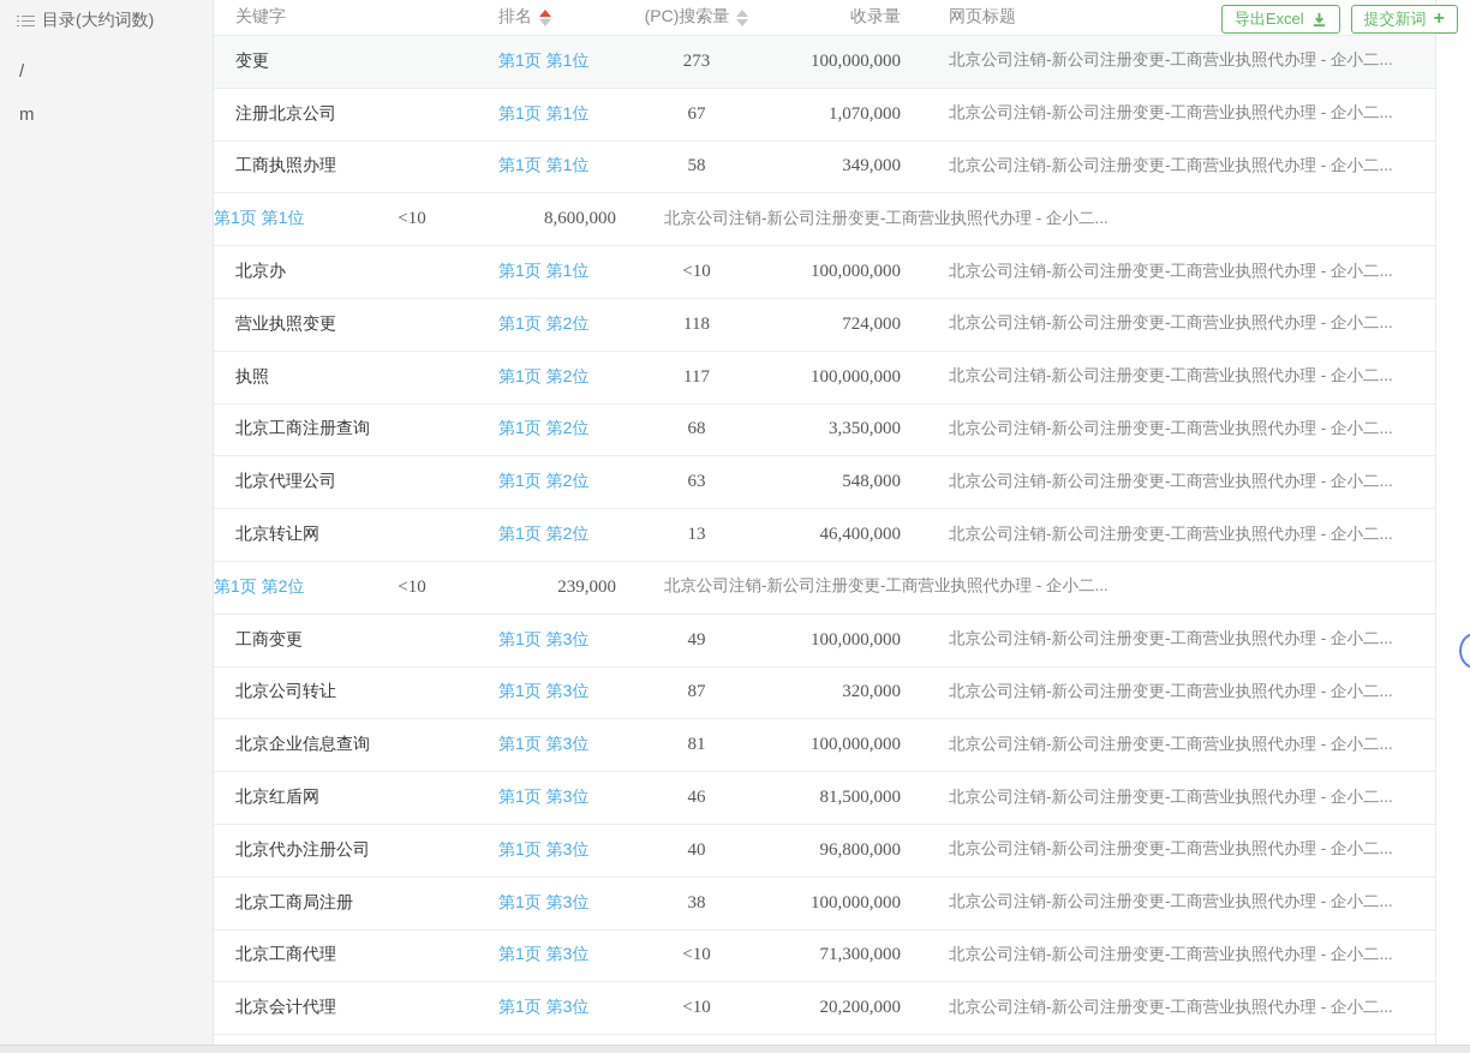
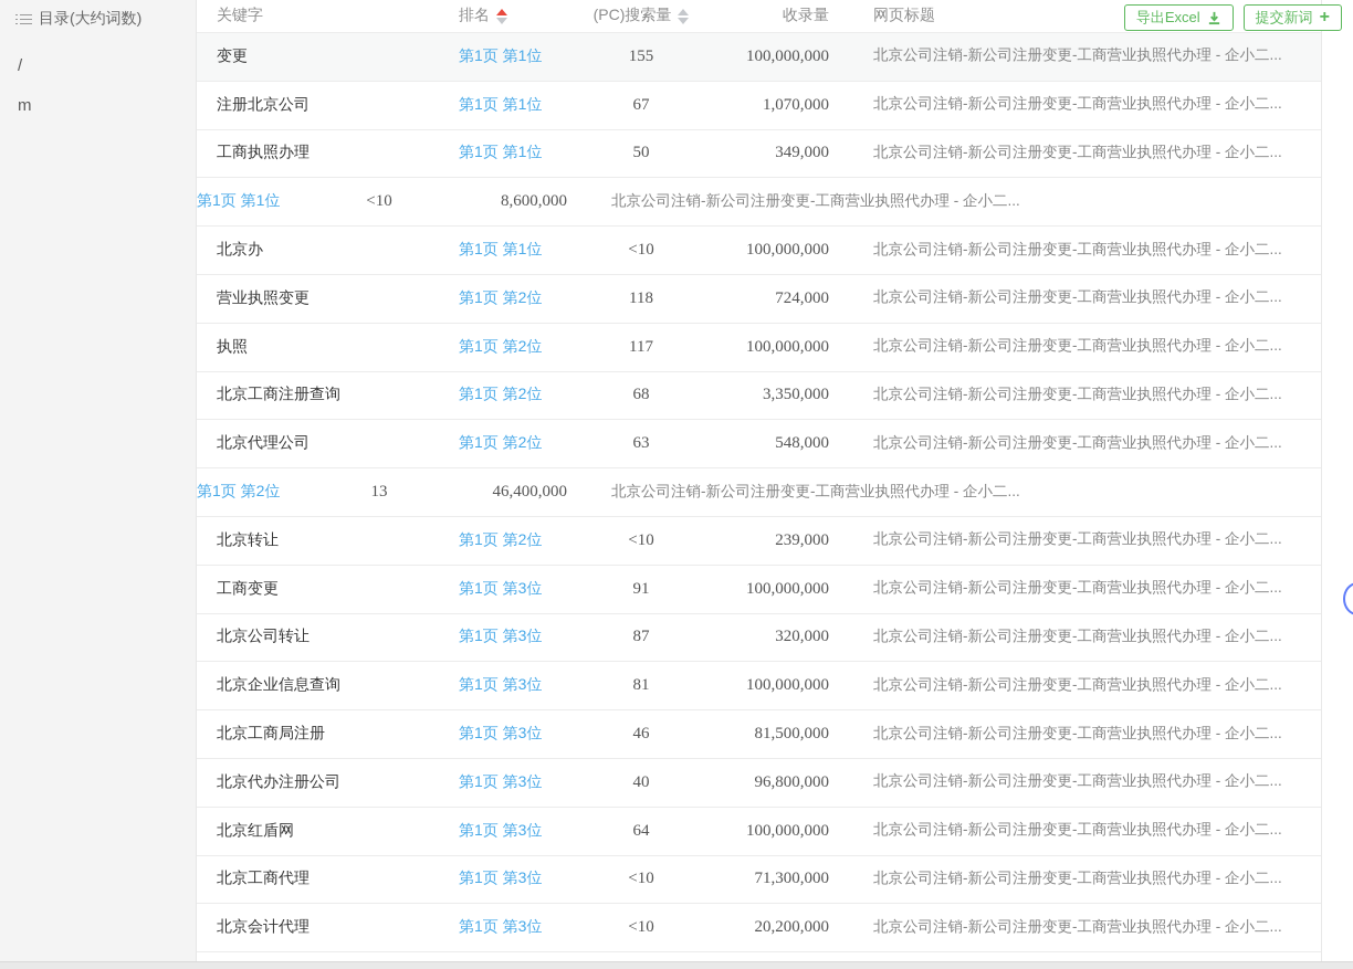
  目录(大约词数)
  /
  m
  关键字
  排名
  (PC)搜索量
  收录量
  网页标题
  变更
  第1页 第1位
- 273
+ 155
  100,000,000
  北京公司注销-新公司注册变更-工商营业执照代办理 - 企小二...
  注册北京公司
  第1页 第1位
  67
  1,070,000
  北京公司注销-新公司注册变更-工商营业执照代办理 - 企小二...
  工商执照办理
  第1页 第1位
- 58
+ 50
  349,000
  北京公司注销-新公司注册变更-工商营业执照代办理 - 企小二...
  第1页 第1位
  <10
  8,600,000
  北京公司注销-新公司注册变更-工商营业执照代办理 - 企小二...
  北京办
  第1页 第1位
  <10
  100,000,000
  北京公司注销-新公司注册变更-工商营业执照代办理 - 企小二...
  营业执照变更
  第1页 第2位
  118
  724,000
  北京公司注销-新公司注册变更-工商营业执照代办理 - 企小二...
  执照
  第1页 第2位
  117
  100,000,000
  北京公司注销-新公司注册变更-工商营业执照代办理 - 企小二...
  北京工商注册查询
  第1页 第2位
  68
  3,350,000
  北京公司注销-新公司注册变更-工商营业执照代办理 - 企小二...
  北京代理公司
  第1页 第2位
  63
  548,000
  北京公司注销-新公司注册变更-工商营业执照代办理 - 企小二...
- 北京转让网
  第1页 第2位
  13
  46,400,000
  北京公司注销-新公司注册变更-工商营业执照代办理 - 企小二...
+ 北京转让
  第1页 第2位
  <10
  239,000
  北京公司注销-新公司注册变更-工商营业执照代办理 - 企小二...
  工商变更
  第1页 第3位
- 49
+ 91
  100,000,000
  北京公司注销-新公司注册变更-工商营业执照代办理 - 企小二...
  北京公司转让
  第1页 第3位
  87
  320,000
  北京公司注销-新公司注册变更-工商营业执照代办理 - 企小二...
  北京企业信息查询
  第1页 第3位
  81
  100,000,000
  北京公司注销-新公司注册变更-工商营业执照代办理 - 企小二...
- 北京红盾网
+ 北京工商局注册
  第1页 第3位
  46
  81,500,000
  北京公司注销-新公司注册变更-工商营业执照代办理 - 企小二...
  北京代办注册公司
  第1页 第3位
  40
  96,800,000
  北京公司注销-新公司注册变更-工商营业执照代办理 - 企小二...
- 北京工商局注册
+ 北京红盾网
  第1页 第3位
- 38
+ 64
  100,000,000
  北京公司注销-新公司注册变更-工商营业执照代办理 - 企小二...
  北京工商代理
  第1页 第3位
  <10
  71,300,000
  北京公司注销-新公司注册变更-工商营业执照代办理 - 企小二...
  北京会计代理
  第1页 第3位
  <10
  20,200,000
  北京公司注销-新公司注册变更-工商营业执照代办理 - 企小二...
  导出Excel
  提交新词
  +
